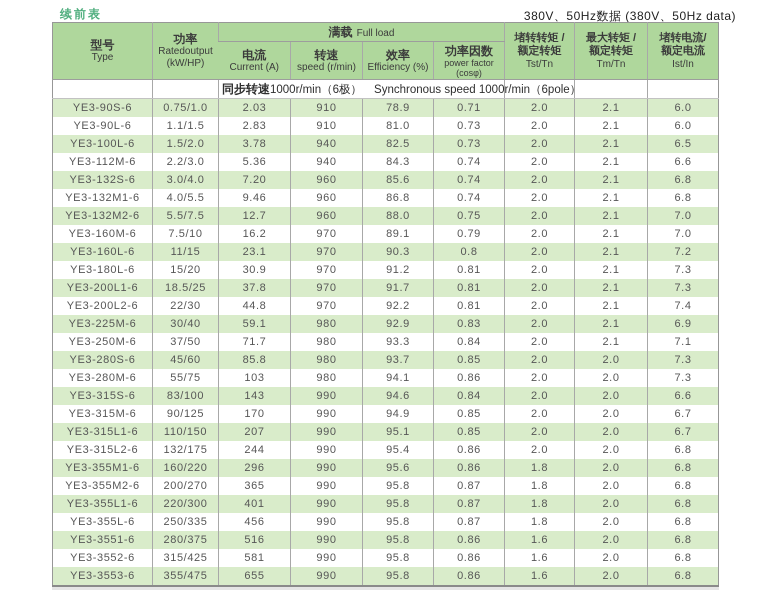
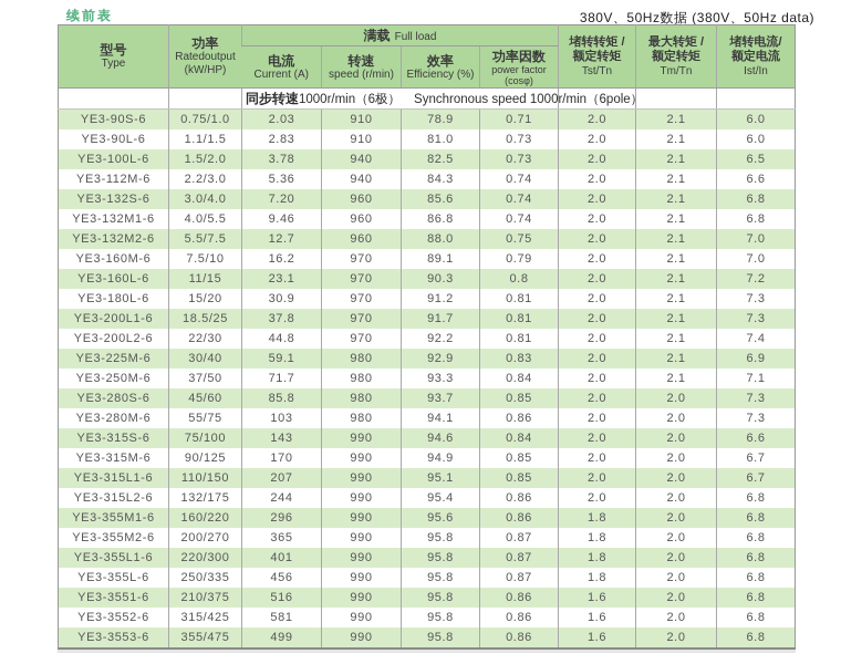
  续前表
  380V、50Hz数据 (380V、50Hz data)
  型号 Type	功率 Ratedoutput (kW/HP)	满载 Full load	堵转转矩 / 额定转矩 Tst/Tn	最大转矩 / 额定转矩 Tm/Tn	堵转电流/ 额定电流 Ist/In
  电流 Current (A)	转速 speed (r/min)	效率 Efficiency (%)	功率因数 power factor (cosφ)
  		同步转速1000r/min（6极） Synchronous speed 1000r/min（6pole）
  YE3-90S-6	0.75/1.0	2.03	910	78.9	0.71	2.0	2.1	6.0
  YE3-90L-6	1.1/1.5	2.83	910	81.0	0.73	2.0	2.1	6.0
  YE3-100L-6	1.5/2.0	3.78	940	82.5	0.73	2.0	2.1	6.5
  YE3-112M-6	2.2/3.0	5.36	940	84.3	0.74	2.0	2.1	6.6
  YE3-132S-6	3.0/4.0	7.20	960	85.6	0.74	2.0	2.1	6.8
  YE3-132M1-6	4.0/5.5	9.46	960	86.8	0.74	2.0	2.1	6.8
  YE3-132M2-6	5.5/7.5	12.7	960	88.0	0.75	2.0	2.1	7.0
  YE3-160M-6	7.5/10	16.2	970	89.1	0.79	2.0	2.1	7.0
  YE3-160L-6	11/15	23.1	970	90.3	0.8	2.0	2.1	7.2
  YE3-180L-6	15/20	30.9	970	91.2	0.81	2.0	2.1	7.3
  YE3-200L1-6	18.5/25	37.8	970	91.7	0.81	2.0	2.1	7.3
  YE3-200L2-6	22/30	44.8	970	92.2	0.81	2.0	2.1	7.4
  YE3-225M-6	30/40	59.1	980	92.9	0.83	2.0	2.1	6.9
  YE3-250M-6	37/50	71.7	980	93.3	0.84	2.0	2.1	7.1
  YE3-280S-6	45/60	85.8	980	93.7	0.85	2.0	2.0	7.3
  YE3-280M-6	55/75	103	980	94.1	0.86	2.0	2.0	7.3
- YE3-315S-6	83/100	143	990	94.6	0.84	2.0	2.0	6.6
+ YE3-315S-6	75/100	143	990	94.6	0.84	2.0	2.0	6.6
  YE3-315M-6	90/125	170	990	94.9	0.85	2.0	2.0	6.7
  YE3-315L1-6	110/150	207	990	95.1	0.85	2.0	2.0	6.7
  YE3-315L2-6	132/175	244	990	95.4	0.86	2.0	2.0	6.8
  YE3-355M1-6	160/220	296	990	95.6	0.86	1.8	2.0	6.8
  YE3-355M2-6	200/270	365	990	95.8	0.87	1.8	2.0	6.8
  YE3-355L1-6	220/300	401	990	95.8	0.87	1.8	2.0	6.8
  YE3-355L-6	250/335	456	990	95.8	0.87	1.8	2.0	6.8
- YE3-3551-6	280/375	516	990	95.8	0.86	1.6	2.0	6.8
+ YE3-3551-6	210/375	516	990	95.8	0.86	1.6	2.0	6.8
  YE3-3552-6	315/425	581	990	95.8	0.86	1.6	2.0	6.8
- YE3-3553-6	355/475	655	990	95.8	0.86	1.6	2.0	6.8
+ YE3-3553-6	355/475	499	990	95.8	0.86	1.6	2.0	6.8
